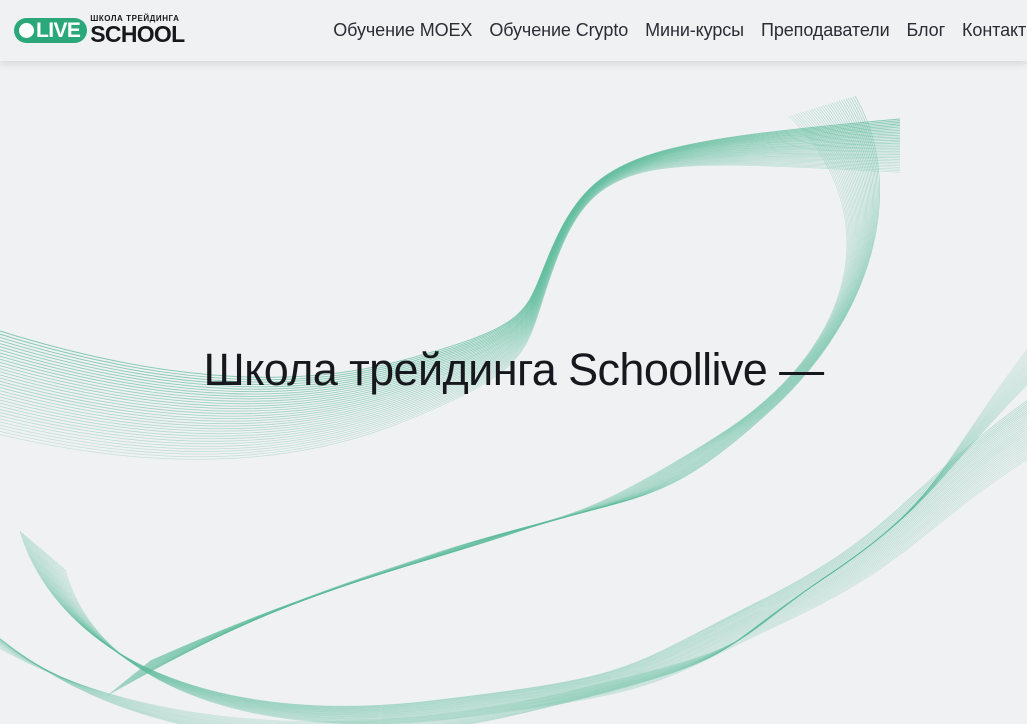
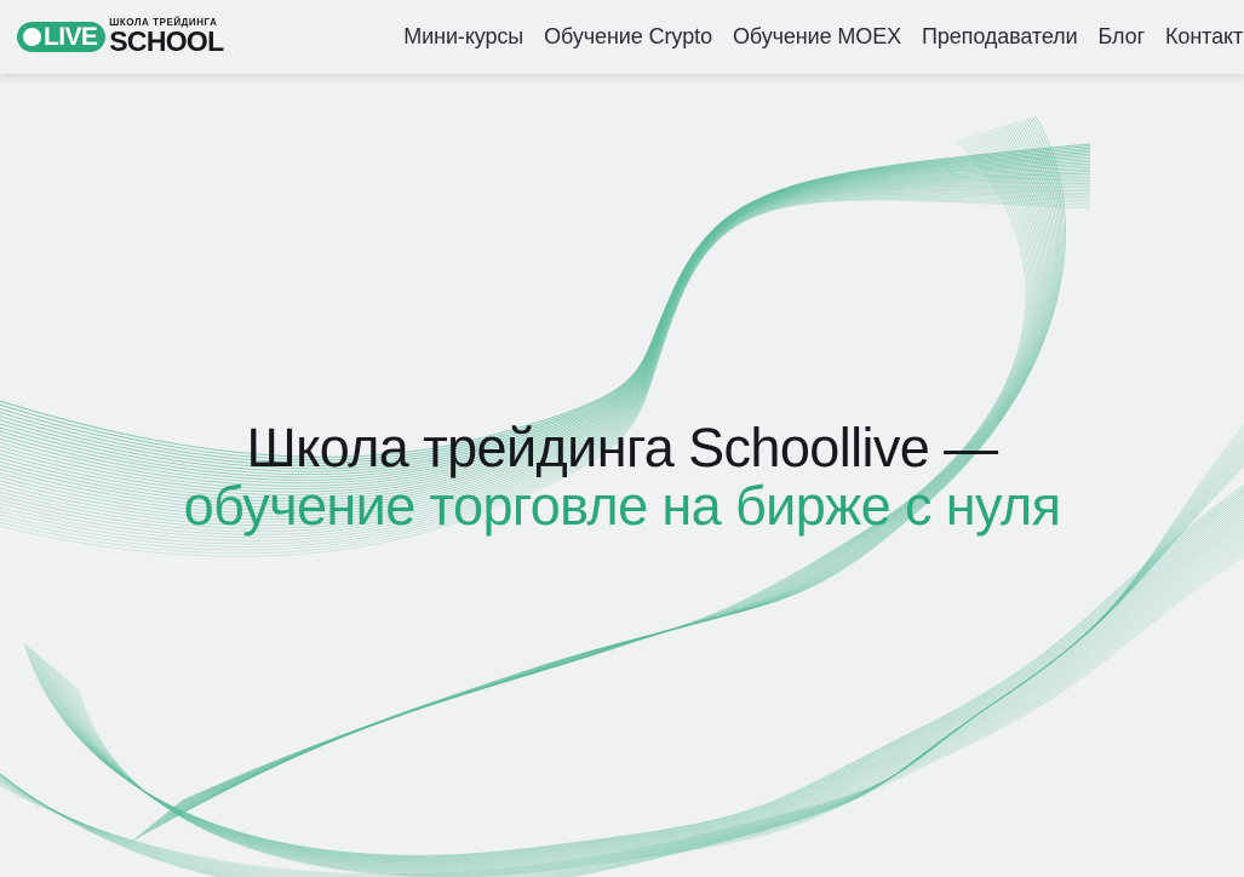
  LIVE
  ШКОЛА ТРЕЙДИНГА
  SCHOOL
- Обучение MOEX
+ Мини-курсы
  Обучение Crypto
- Мини-курсы
+ Обучение MOEX
  Преподаватели
  Блог
  Контакт
  Школа трейдинга Schoollive —
+ обучение торговле на бирже с нуля
